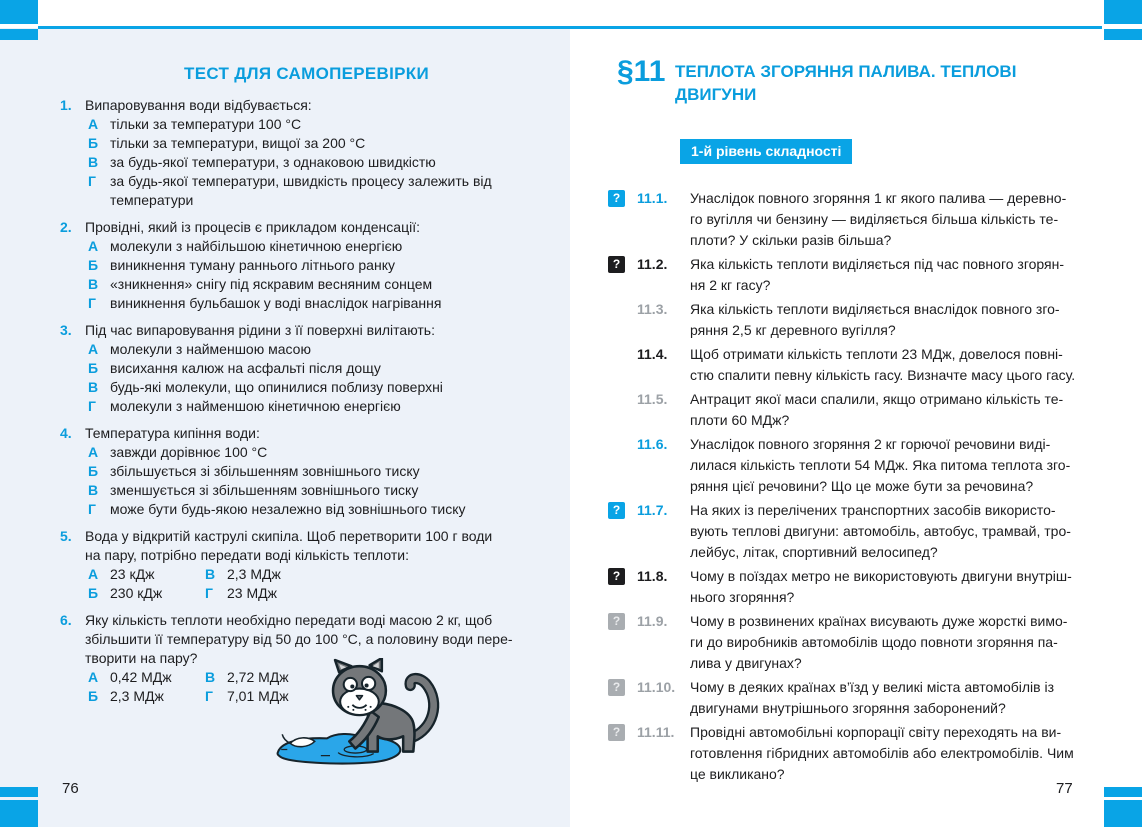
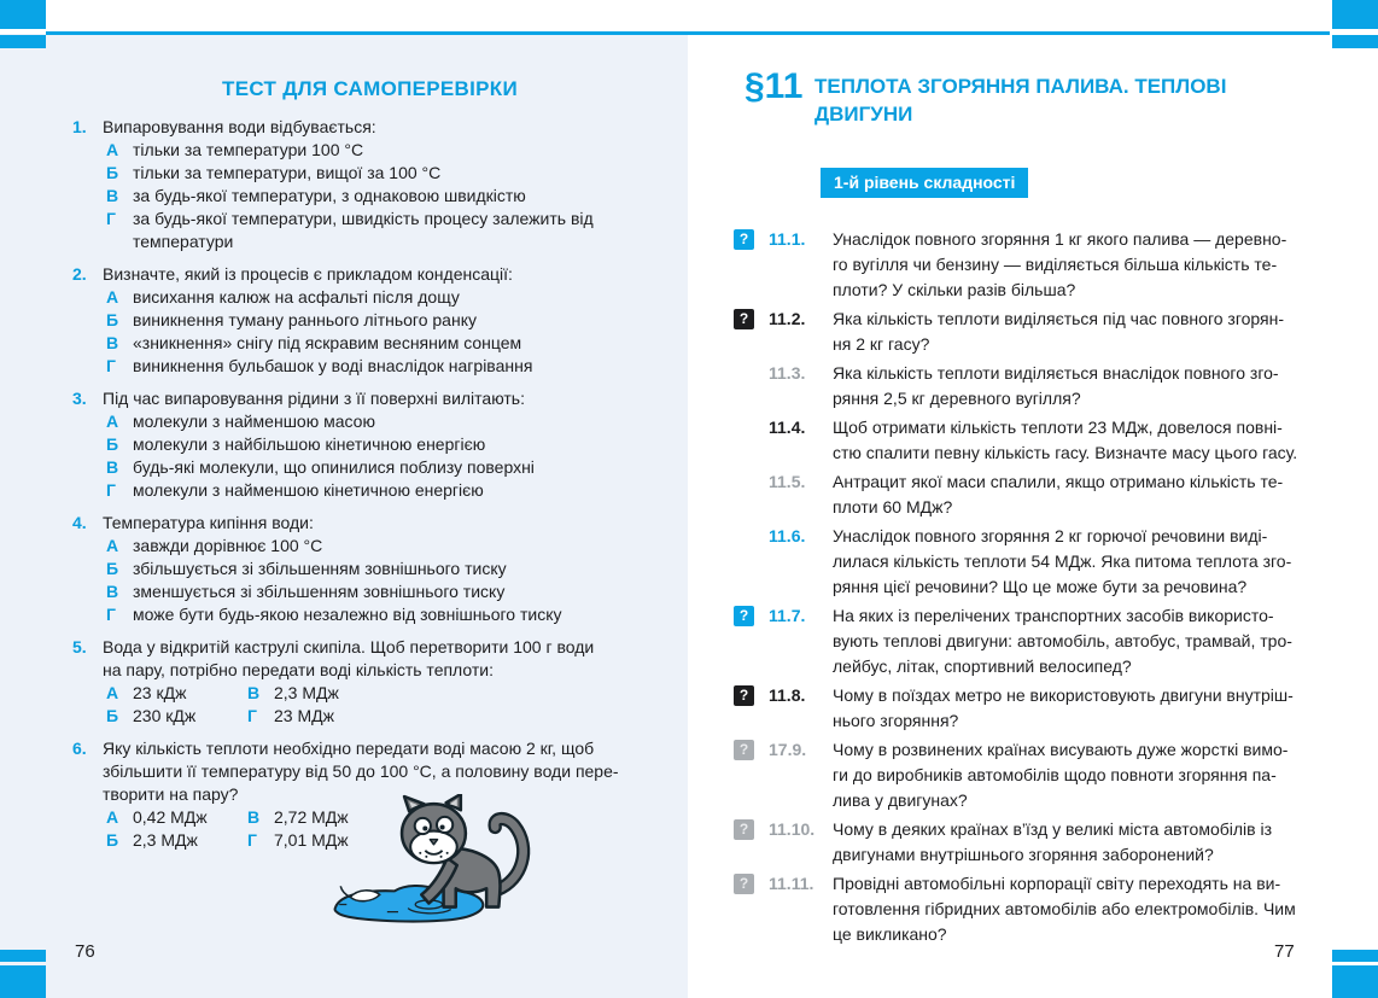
  ТЕСТ ДЛЯ САМОПЕРЕВІРКИ
  1.
  Випаровування води відбувається:
  А
  тільки за температури 100 °С
  Б
- тільки за температури, вищої за 200 °С
+ тільки за температури, вищої за 100 °С
  В
  за будь-якої температури, з однаковою швидкістю
  Г
  за будь-якої температури, швидкість процесу залежить від
  температури
  2.
- Провідні, який із процесів є прикладом конденсації:
+ Визначте, який із процесів є прикладом конденсації:
  А
- молекули з найбільшою кінетичною енергією
+ висихання калюж на асфальті після дощу
  Б
  виникнення туману раннього літнього ранку
  В
  «зникнення» снігу під яскравим весняним сонцем
  Г
  виникнення бульбашок у воді внаслідок нагрівання
  3.
  Під час випаровування рідини з її поверхні вилітають:
  А
  молекули з найменшою масою
  Б
- висихання калюж на асфальті після дощу
+ молекули з найбільшою кінетичною енергією
  В
  будь-які молекули, що опинилися поблизу поверхні
  Г
  молекули з найменшою кінетичною енергією
  4.
  Температура кипіння води:
  А
  завжди дорівнює 100 °С
  Б
  збільшується зі збільшенням зовнішнього тиску
  В
  зменшується зі збільшенням зовнішнього тиску
  Г
  може бути будь-якою незалежно від зовнішнього тиску
  5.
  Вода у відкритій каструлі скипіла. Щоб перетворити 100 г води
  на пару, потрібно передати воді кількість теплоти:
  А
  23 кДж
  В
  2,3 МДж
  Б
  230 кДж
  Г
  23 МДж
  6.
  Яку кількість теплоти необхідно передати воді масою 2 кг, щоб
  збільшити її температуру від 50 до 100 °С, а половину води пере-
  творити на пару?
  А
  0,42 МДж
  В
  2,72 МДж
  Б
  2,3 МДж
  Г
  7,01 МДж
  §11
  ТЕПЛОТА ЗГОРЯННЯ ПАЛИВА. ТЕПЛОВІ
  ДВИГУНИ
  1-й рівень складності
  ?
  11.1.
  Унаслідок повного згоряння 1 кг якого палива — деревно-
  го вугілля чи бензину — виділяється більша кількість те-
  плоти? У скільки разів більша?
  ?
  11.2.
  Яка кількість теплоти виділяється під час повного згорян-
  ня 2 кг гасу?
  11.3.
  Яка кількість теплоти виділяється внаслідок повного зго-
  ряння 2,5 кг деревного вугілля?
  11.4.
  Щоб отримати кількість теплоти 23 МДж, довелося повні-
  стю спалити певну кількість гасу. Визначте масу цього гасу.
  11.5.
  Антрацит якої маси спалили, якщо отримано кількість те-
  плоти 60 МДж?
  11.6.
  Унаслідок повного згоряння 2 кг горючої речовини виді-
  лилася кількість теплоти 54 МДж. Яка питома теплота зго-
  ряння цієї речовини? Що це може бути за речовина?
  ?
  11.7.
  На яких із перелічених транспортних засобів використо-
  вують теплові двигуни: автомобіль, автобус, трамвай, тро-
  лейбус, літак, спортивний велосипед?
  ?
  11.8.
  Чому в поїздах метро не використовують двигуни внутріш-
  нього згоряння?
  ?
- 11.9.
+ 17.9.
  Чому в розвинених країнах висувають дуже жорсткі вимо-
  ги до виробників автомобілів щодо повноти згоряння па-
  лива у двигунах?
  ?
  11.10.
  Чому в деяких країнах в’їзд у великі міста автомобілів із
  двигунами внутрішнього згоряння заборонений?
  ?
  11.11.
  Провідні автомобільні корпорації світу переходять на ви-
  готовлення гібридних автомобілів або електромобілів. Чим
  це викликано?
  76
  77
